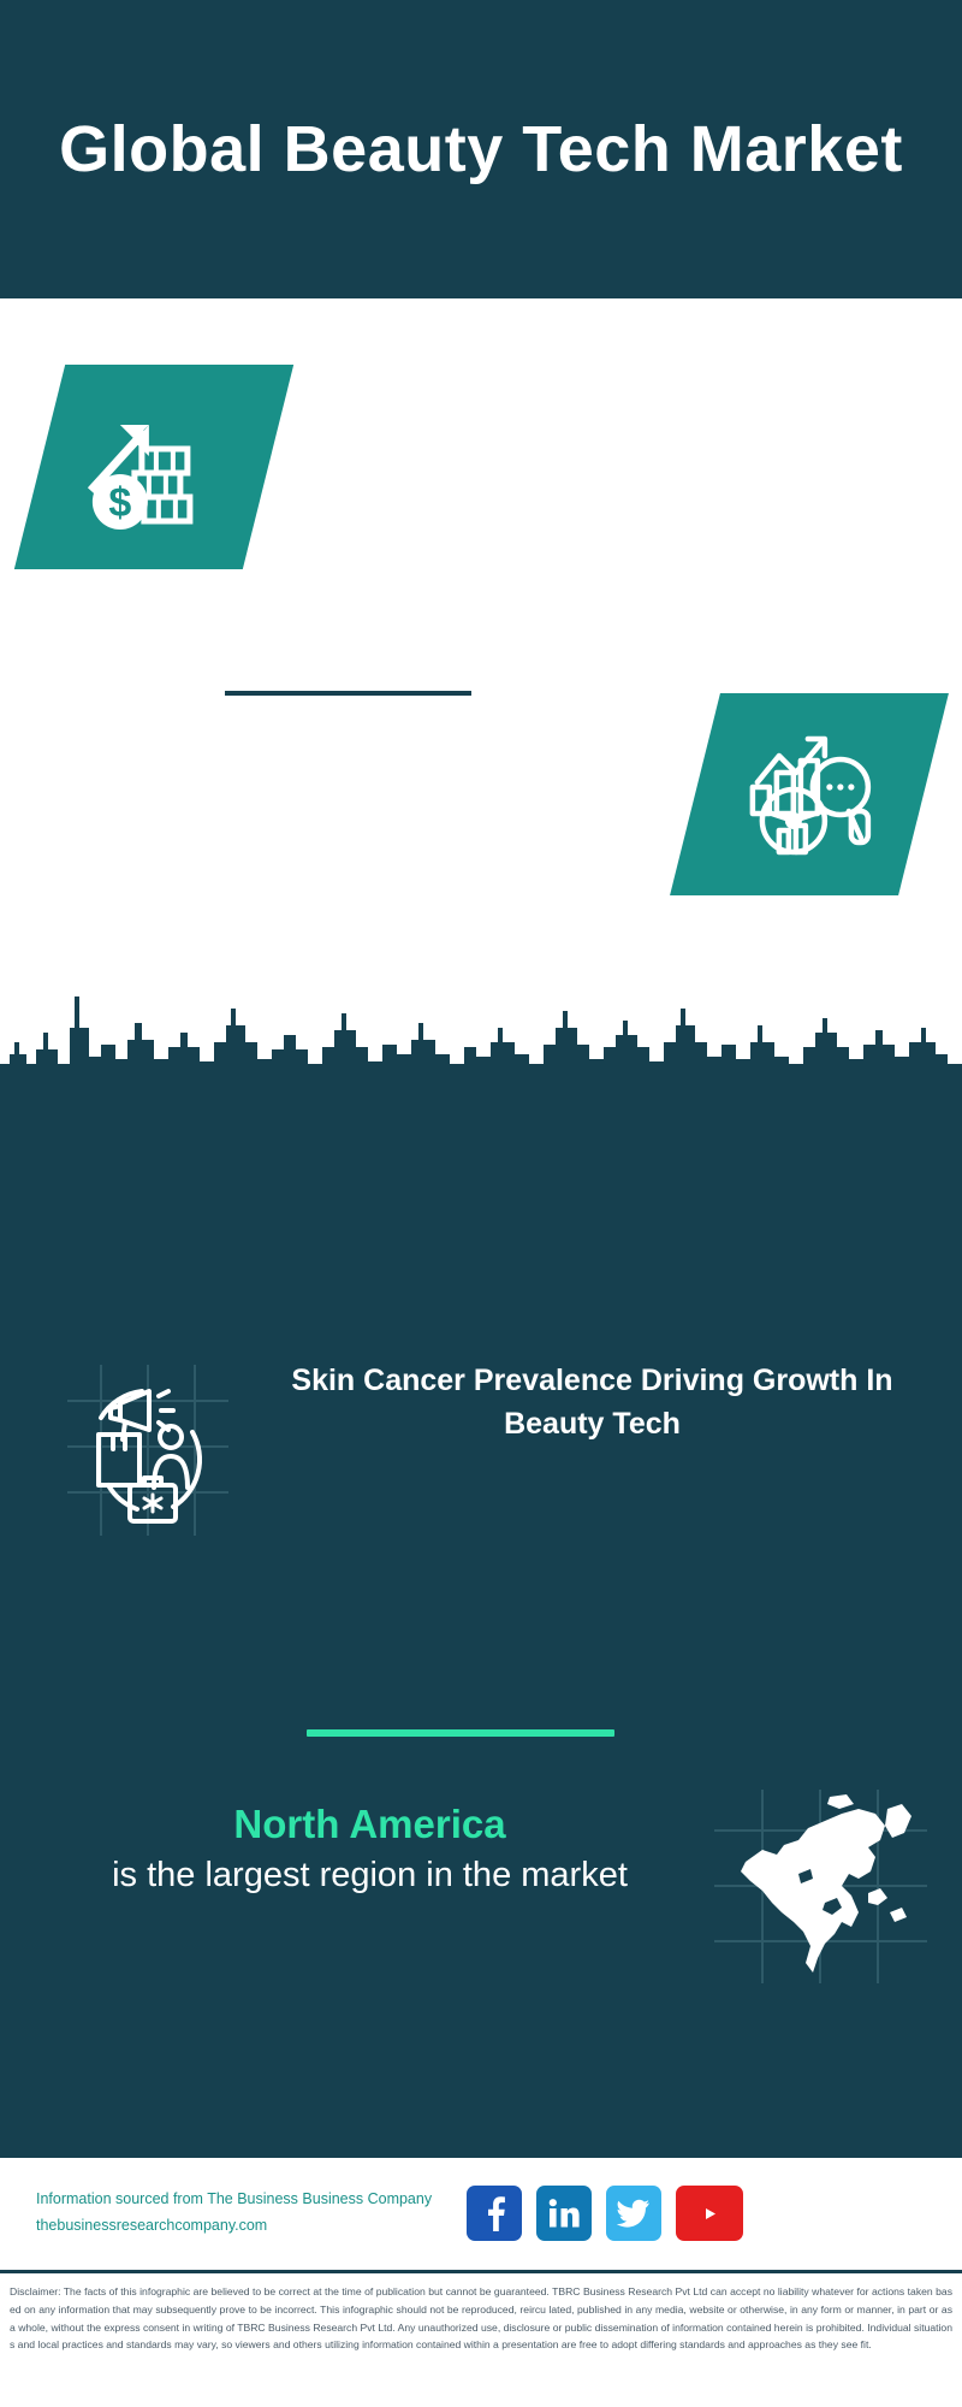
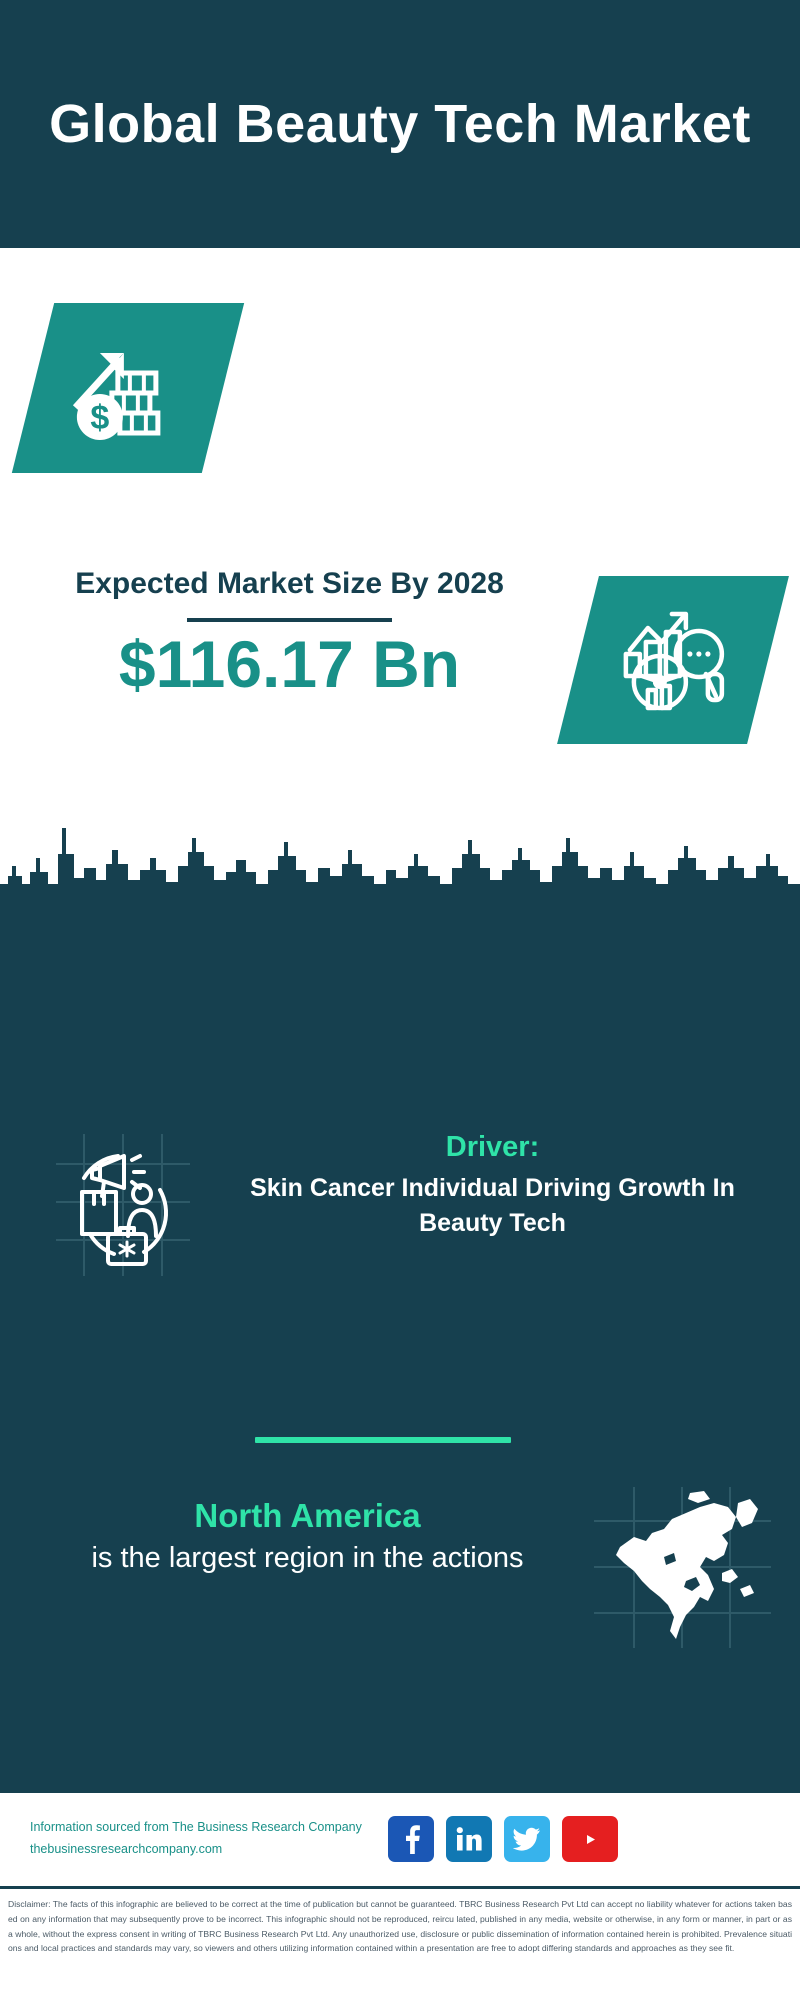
  Global Beauty Tech Market
+ Expected Market Size By 2028
+ $116.17 Bn
+ Driver:
- Skin Cancer Prevalence Driving Growth In Beauty Tech
+ Skin Cancer Individual Driving Growth In Beauty Tech
  North America
- is the largest region in the market
+ is the largest region in the actions
- Information sourced from The Business Business Company
+ Information sourced from The Business Research Company
  thebusinessresearchcompany.com
- Disclaimer: The facts of this infographic are believed to be correct at the time of publication but cannot be guaranteed. TBRC Business Research Pvt Ltd can accept no liability whatever for actions taken based on any information that may subsequently prove to be incorrect. This infographic should not be reproduced, reircu lated, published in any media, website or otherwise, in any form or manner, in part or as a whole, without the express consent in writing of TBRC Business Research Pvt Ltd. Any unauthorized use, disclosure or public dissemination of information contained herein is prohibited. Individual situations and local practices and standards may vary, so viewers and others utilizing information contained within a presentation are free to adopt differing standards and approaches as they see fit.
+ Disclaimer: The facts of this infographic are believed to be correct at the time of publication but cannot be guaranteed. TBRC Business Research Pvt Ltd can accept no liability whatever for actions taken based on any information that may subsequently prove to be incorrect. This infographic should not be reproduced, reircu lated, published in any media, website or otherwise, in any form or manner, in part or as a whole, without the express consent in writing of TBRC Business Research Pvt Ltd. Any unauthorized use, disclosure or public dissemination of information contained herein is prohibited. Prevalence situations and local practices and standards may vary, so viewers and others utilizing information contained within a presentation are free to adopt differing standards and approaches as they see fit.
